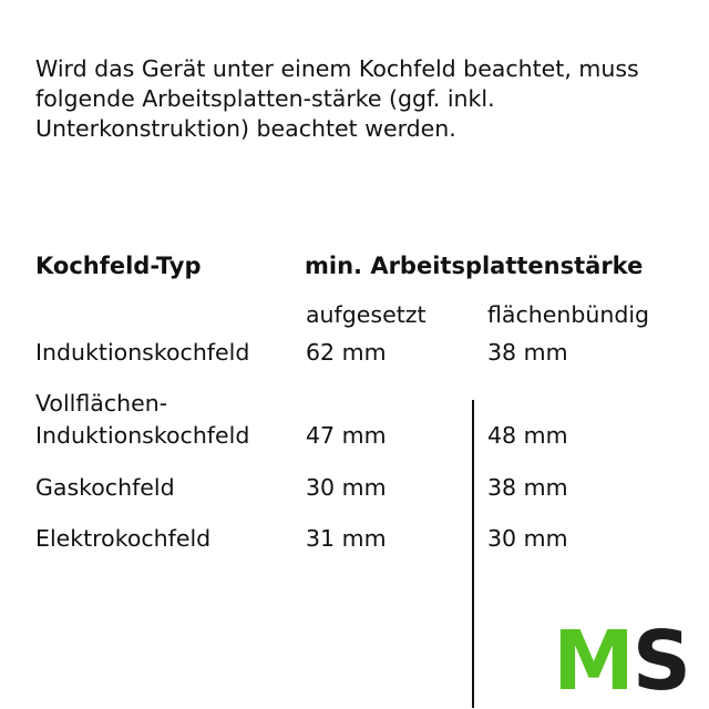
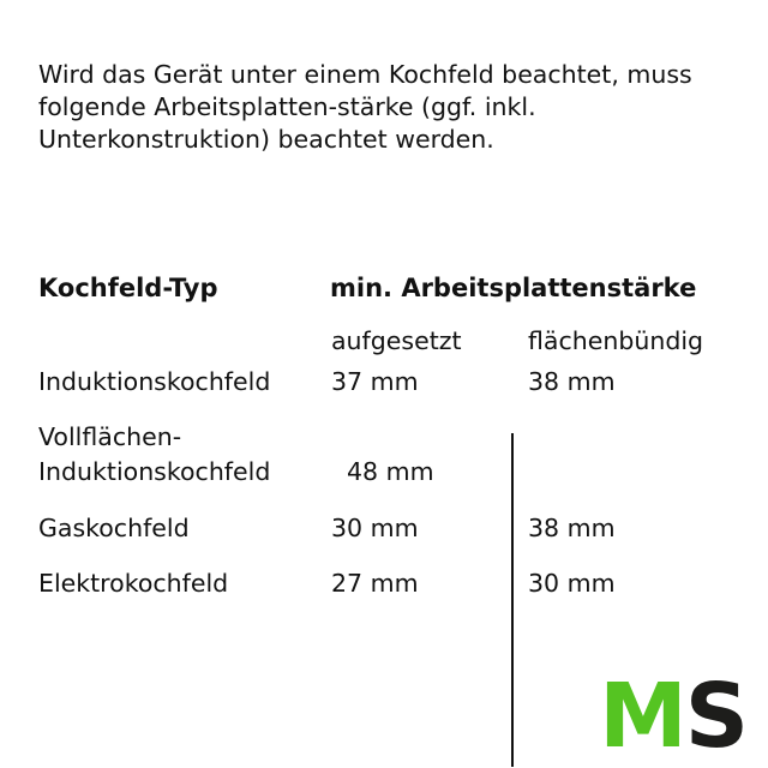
  Wird das Gerät unter einem Kochfeld beachtet, muss folgende Arbeitsplatten-stärke (ggf. inkl. Unterkonstruktion) beachtet werden.
  Kochfeld-Typ
  min. Arbeitsplattenstärke
  aufgesetzt
  flächenbündig
  Induktionskochfeld
- 62 mm
+ 37 mm
  38 mm
  Vollflächen-
  Induktionskochfeld
- 47 mm
  48 mm
  Gaskochfeld
  30 mm
  38 mm
  Elektrokochfeld
- 31 mm
+ 27 mm
  30 mm
  M
  S
